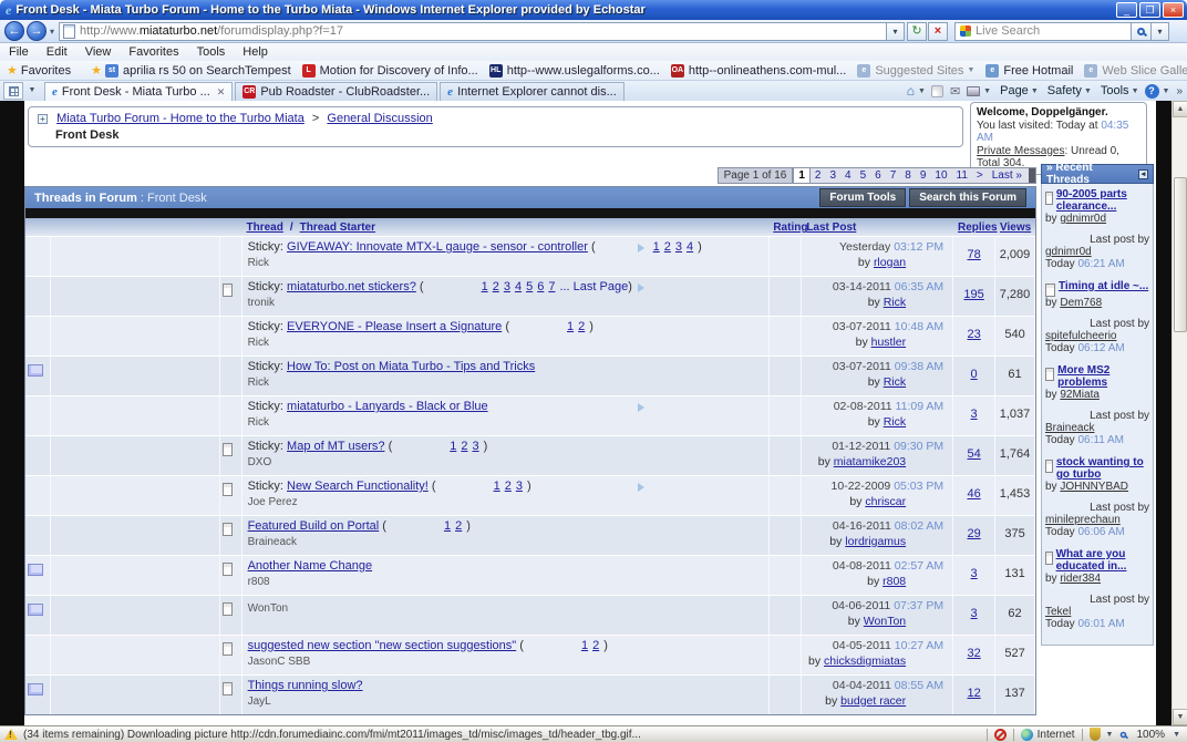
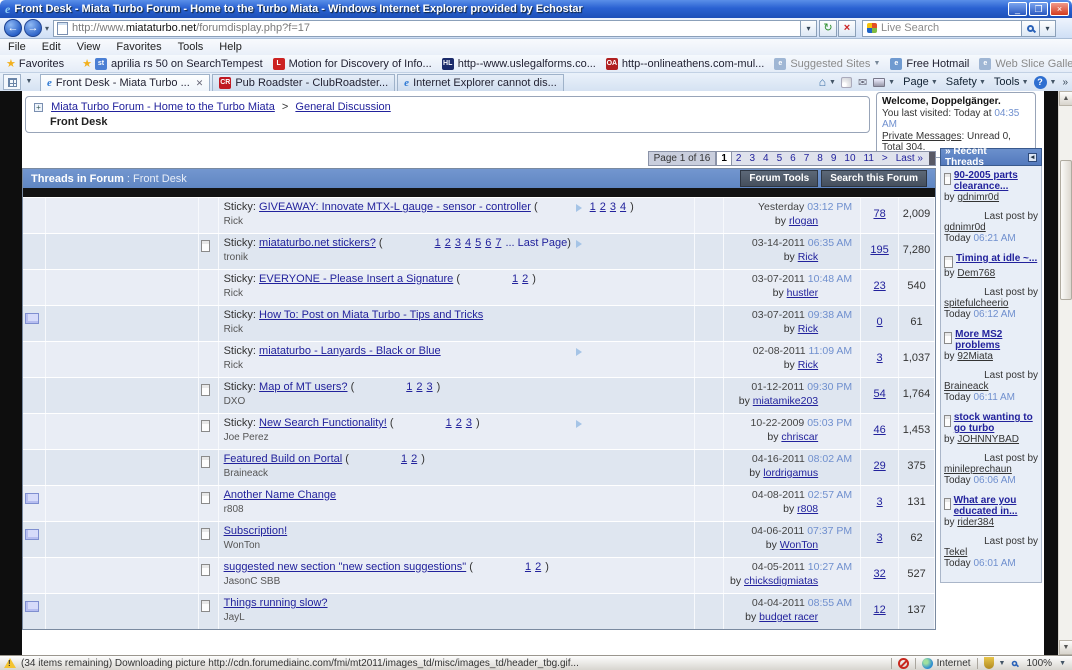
  e
  Front Desk - Miata Turbo Forum - Home to the Turbo Miata - Windows Internet Explorer provided by Echostar
  _
  ❐
  ×
  ←
  →
  ▾
  http://www.
  miataturbo.net
  /forumdisplay.php?f=17
  ▾
  ↻
  ×
  Live Search
  ▾
  File
  Edit
  View
  Favorites
  Tools
  Help
  ★
  Favorites
  ★
  aprilia rs 50 on SearchTempest
  Motion for Discovery of Info...
  http--www.uslegalforms.co...
  http--onlineathens.com-mul...
  Suggested Sites
  Free Hotmail
  Web Slice Galle
  e
  Front Desk - Miata Turbo ...
  ✕
  Pub Roadster - ClubRoadster...
  e
  Internet Explorer cannot dis...
  ⌂
  ✉
  Page
  Safety
  Tools
  ?
  »
  + Miata Turbo Forum - Home to the Turbo Miata > General Discussion
  Front Desk
  Welcome, Doppelgänger.
  You last visited: Today at 04:35 AM
  Private Messages: Unread 0, Total 304.
  Page 1 of 16
  1
  2
  3
  4
  5
  6
  7
  8
  9
  10
  11
  >
  Last »
  Threads in Forum
  : Front Desk
  Forum Tools
  Search this Forum
- Thread / Thread Starter
- Rating
- Last Post
- Replies
- Views
  Sticky: GIVEAWAY: Innovate MTX-L gauge - sensor - controller ( 1 2 3 4 )
  Rick
  Yesterday 03:12 PM
  by rlogan
  78
  2,009
  Sticky: miataturbo.net stickers? ( 1 2 3 4 5 6 7 ... Last Page)
  tronik
  03-14-2011 06:35 AM
  by Rick
  195
  7,280
  Sticky: EVERYONE - Please Insert a Signature ( 1 2 )
  Rick
  03-07-2011 10:48 AM
  by hustler
  23
  540
  Sticky: How To: Post on Miata Turbo - Tips and Tricks
  Rick
  03-07-2011 09:38 AM
  by Rick
  0
  61
  Sticky: miataturbo - Lanyards - Black or Blue
  Rick
  02-08-2011 11:09 AM
  by Rick
  3
  1,037
  Sticky: Map of MT users? ( 1 2 3 )
  DXO
  01-12-2011 09:30 PM
  by miatamike203
  54
  1,764
  Sticky: New Search Functionality! ( 1 2 3 )
  Joe Perez
  10-22-2009 05:03 PM
  by chriscar
  46
  1,453
  Featured Build on Portal ( 1 2 )
  Braineack
  04-16-2011 08:02 AM
  by lordrigamus
  29
  375
  Another Name Change
  r808
  04-08-2011 02:57 AM
  by r808
  3
  131
+ Subscription!
  WonTon
  04-06-2011 07:37 PM
  by WonTon
  3
  62
  suggested new section "new section suggestions" ( 1 2 )
  JasonC SBB
  04-05-2011 10:27 AM
  by chicksdigmiatas
  32
  527
  Things running slow?
  JayL
  04-04-2011 08:55 AM
  by budget racer
  12
  137
  » Recent Threads
  90-2005 parts clearance...
  by gdnimr0d
  Last post by
  gdnimr0d
  Today 06:21 AM
  Timing at idle ~...
  by Dem768
  Last post by
  spitefulcheerio
  Today 06:12 AM
  More MS2 problems
  by 92Miata
  Last post by
  Braineack
  Today 06:11 AM
  stock wanting to go turbo
  by JOHNNYBAD
  Last post by
  minileprechaun
  Today 06:06 AM
  What are you educated in...
  by rider384
  Last post by
  Tekel
  Today 06:01 AM
  (34 items remaining) Downloading picture http://cdn.forumediainc.com/fmi/mt2011/images_td/misc/images_td/header_tbg.gif...
  Internet
  100%
